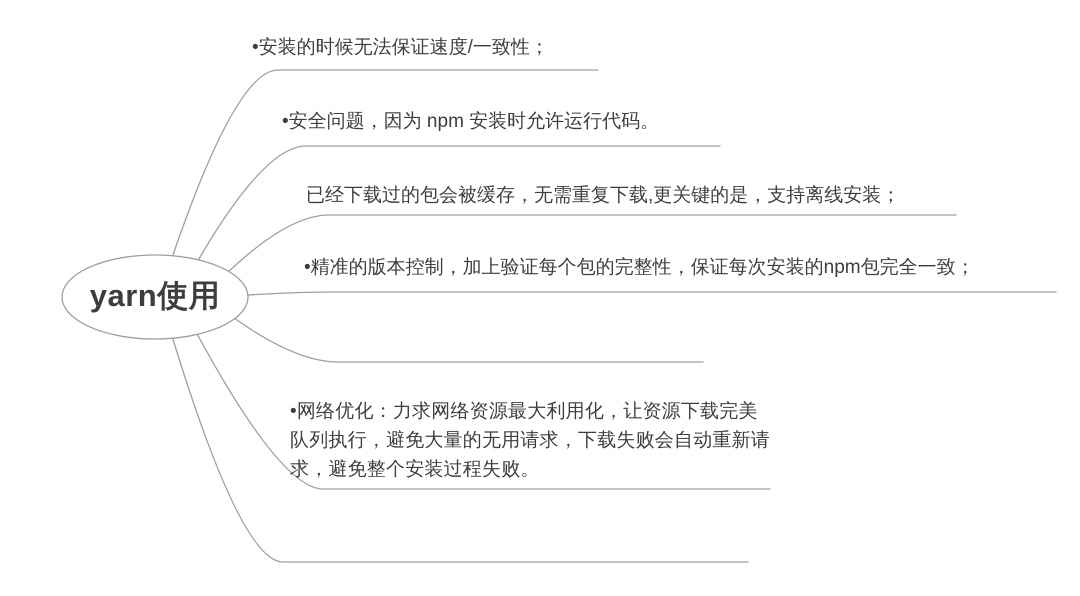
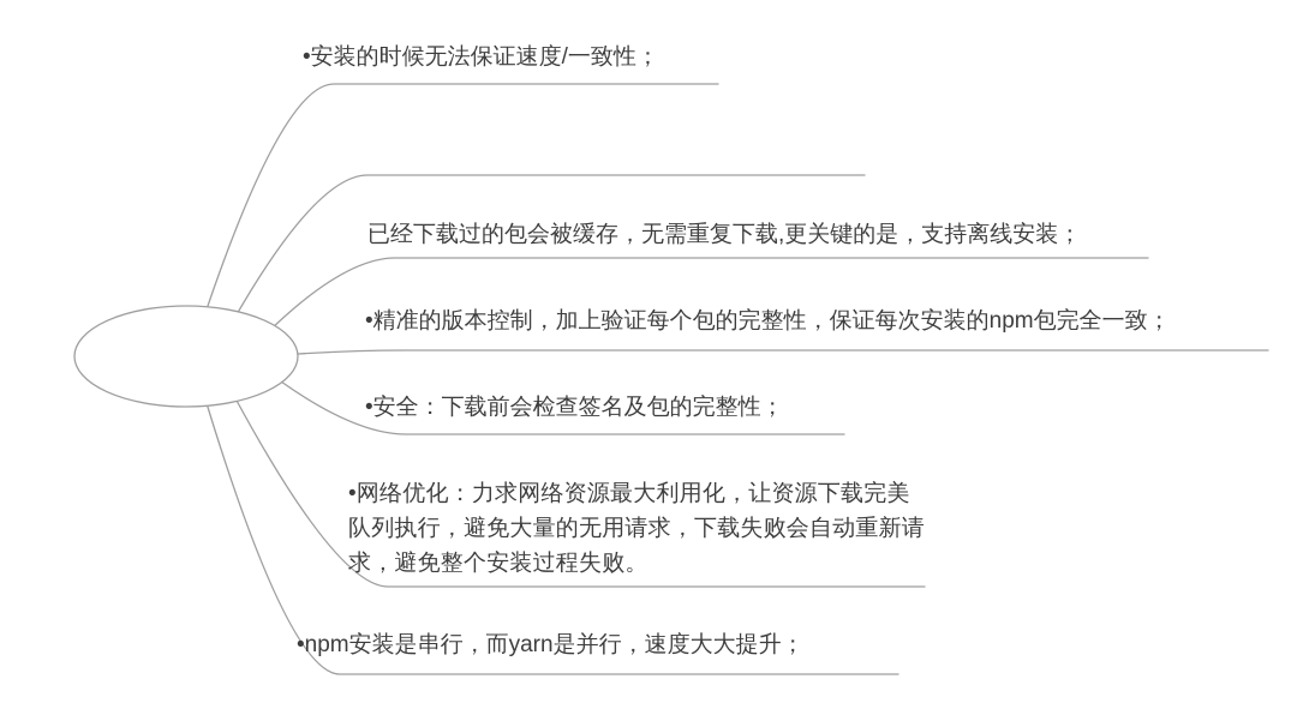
- yarn使用
  •安装的时候无法保证速度/一致性；
- •安全问题，因为 npm 安装时允许运行代码。
  已经下载过的包会被缓存，无需重复下载,更关键的是，支持离线安装；
  •精准的版本控制，加上验证每个包的完整性，保证每次安装的npm包完全一致；
+ •安全：下载前会检查签名及包的完整性；
  •网络优化：力求网络资源最大利用化，让资源下载完美队列执行，避免大量的无用请求，下载失败会自动重新请求，避免整个安装过程失败。
+ •npm安装是串行，而yarn是并行，速度大大提升；
